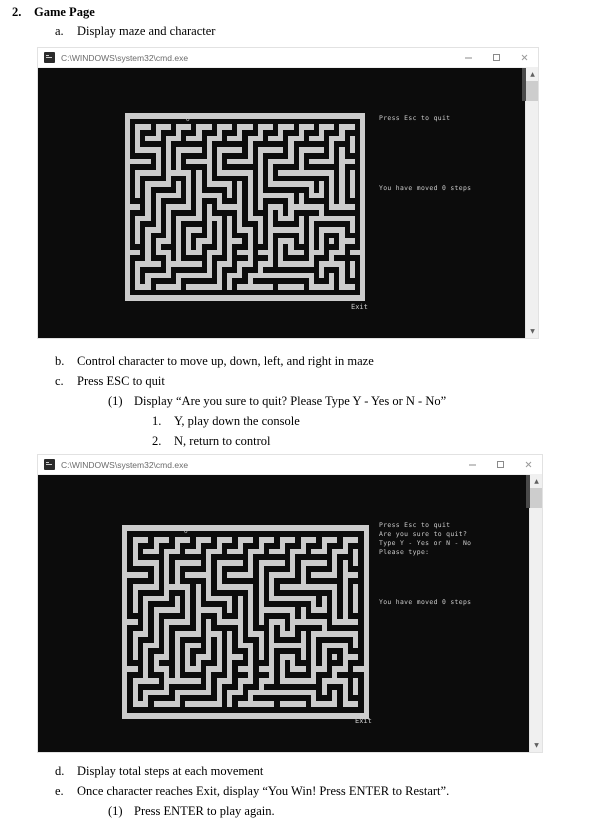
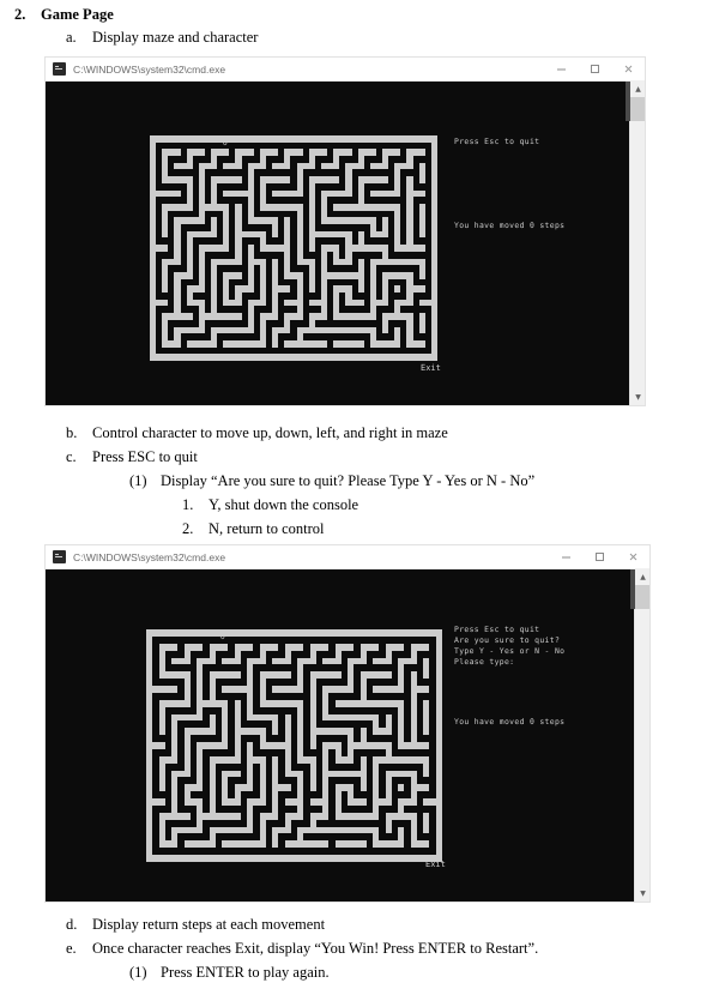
  2. Game Page
  a. Display maze and character
  b. Control character to move up, down, left, and right in maze
  c. Press ESC to quit
  (1) Display “Are you sure to quit? Please Type Y - Yes or N - No”
- 1. Y, play down the console
+ 1. Y, shut down the console
  2. N, return to control
- d. Display total steps at each movement
+ d. Display return steps at each movement
  e. Once character reaches Exit, display “You Win! Press ENTER to Restart”.
  (1) Press ENTER to play again.
  C:\WINDOWS\system32\cmd.exe
  Exit
  Press Esc to quit
  You have moved 0 steps
  C:\WINDOWS\system32\cmd.exe
  Exit
  Press Esc to quit
  Are you sure to quit?
  Type Y - Yes or N - No
  Please type:
  You have moved 0 steps
